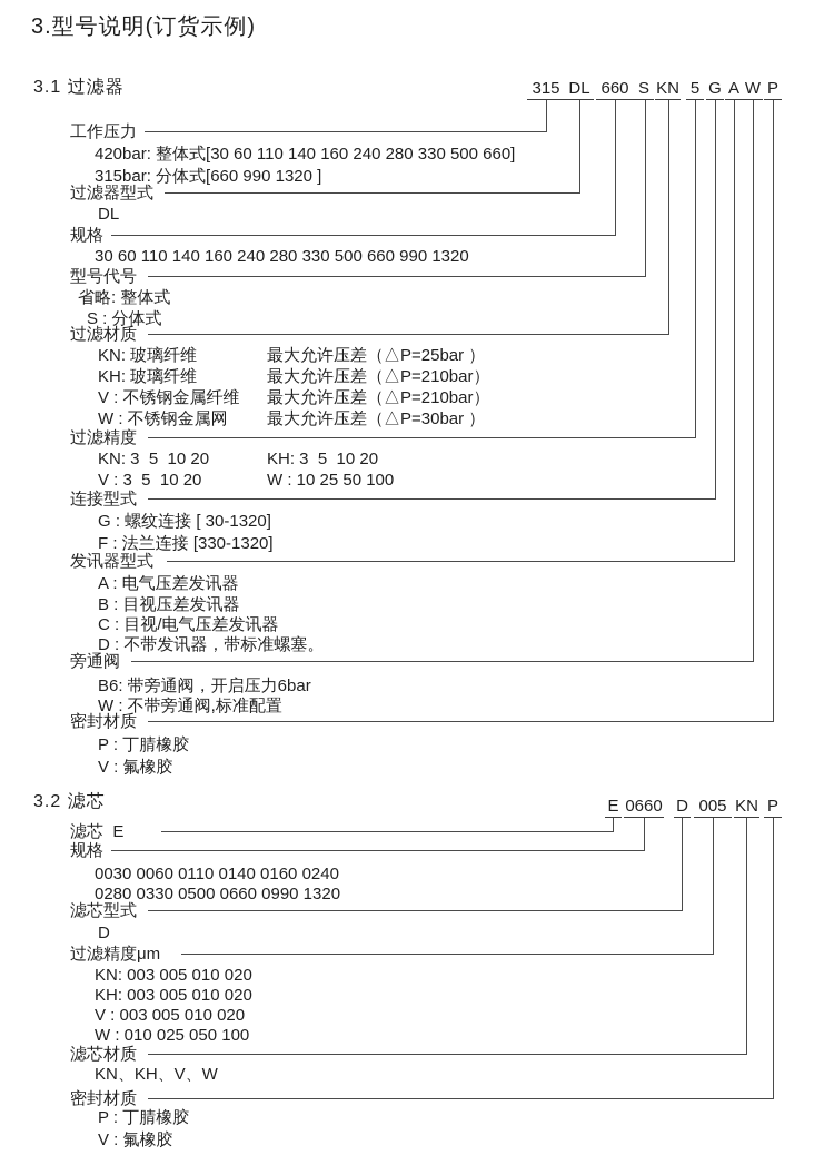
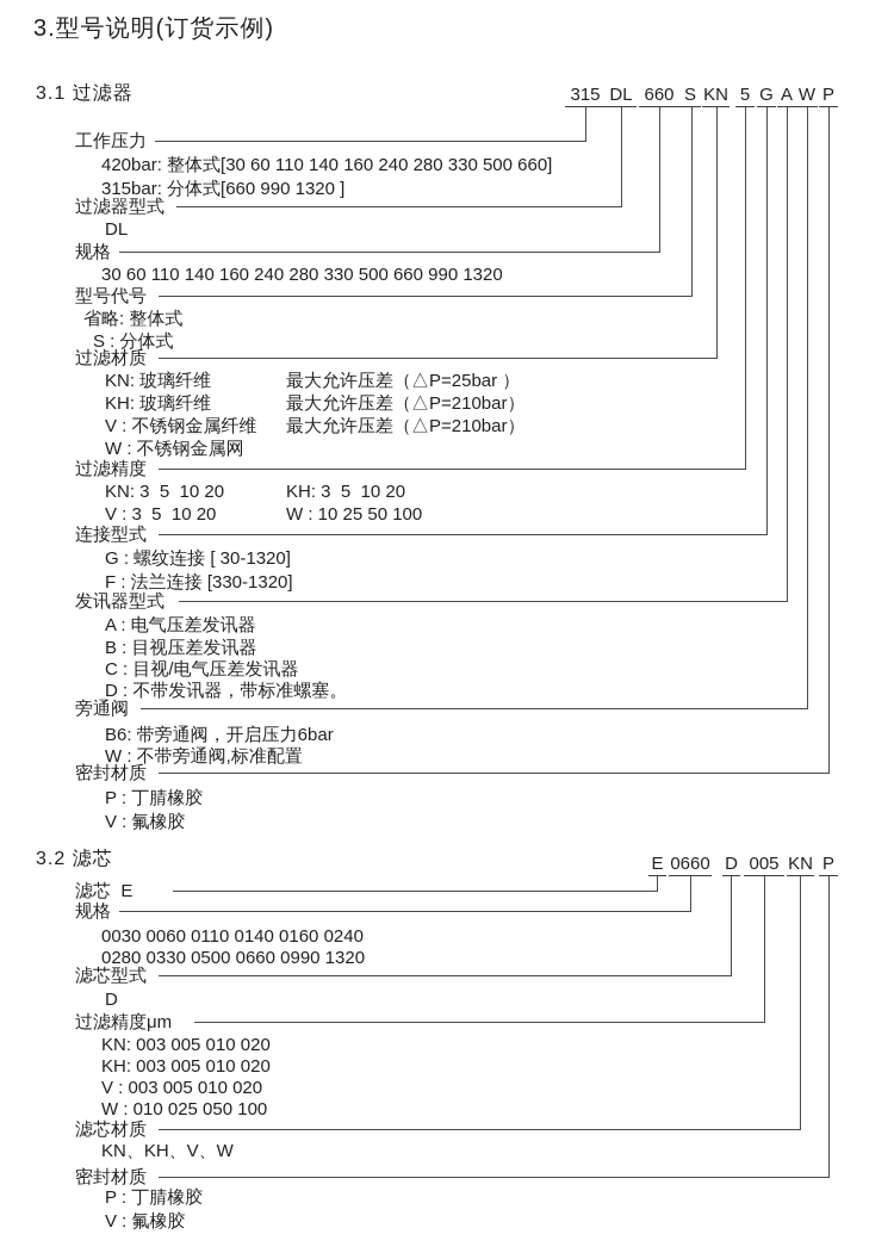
  3.型号说明(订货示例)
  3.1 过滤器
  315
  DL
  660
  S
  KN
  5
  G
  A
  W
  P
  工作压力
  过滤器型式
  规格
  型号代号
  过滤材质
  过滤精度
  连接型式
  发讯器型式
  旁通阀
  密封材质
  420bar: 整体式[30 60 110 140 160 240 280 330 500 660]
  315bar: 分体式[660 990 1320 ]
  DL
  30 60 110 140 160 240 280 330 500 660 990 1320
  省略: 整体式
  S : 分体式
  KN: 玻璃纤维
  最大允许压差（△P=25bar ）
  KH: 玻璃纤维
  最大允许压差（△P=210bar）
  V : 不锈钢金属纤维
  最大允许压差（△P=210bar）
  W : 不锈钢金属网
- 最大允许压差（△P=30bar ）
  KN: 3 5 10 20
  KH: 3 5 10 20
  V : 3 5 10 20
  W : 10 25 50 100
  G : 螺纹连接 [ 30-1320]
  F : 法兰连接 [330-1320]
  A : 电气压差发讯器
  B : 目视压差发讯器
  C : 目视/电气压差发讯器
  D : 不带发讯器，带标准螺塞。
  B6: 带旁通阀，开启压力6bar
  W : 不带旁通阀,标准配置
  P : 丁腈橡胶
  V : 氟橡胶
  3.2 滤芯
  E
  0660
  D
  005
  KN
  P
  滤芯 E
  规格
  滤芯型式
  过滤精度μm
  滤芯材质
  密封材质
  0030 0060 0110 0140 0160 0240
  0280 0330 0500 0660 0990 1320
  D
  KN: 003 005 010 020
  KH: 003 005 010 020
  V : 003 005 010 020
  W : 010 025 050 100
  KN、KH、V、W
  P : 丁腈橡胶
  V : 氟橡胶
